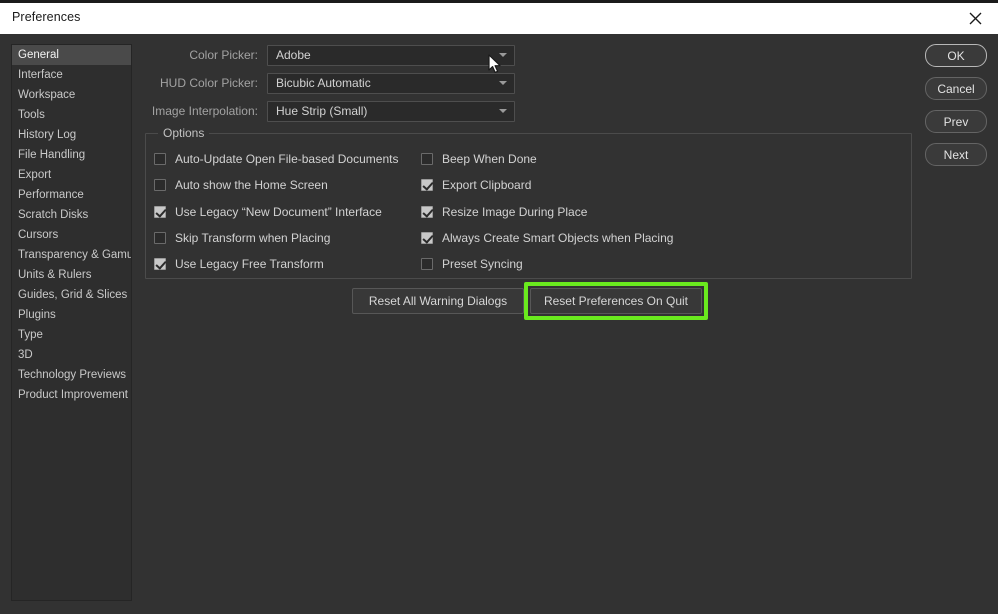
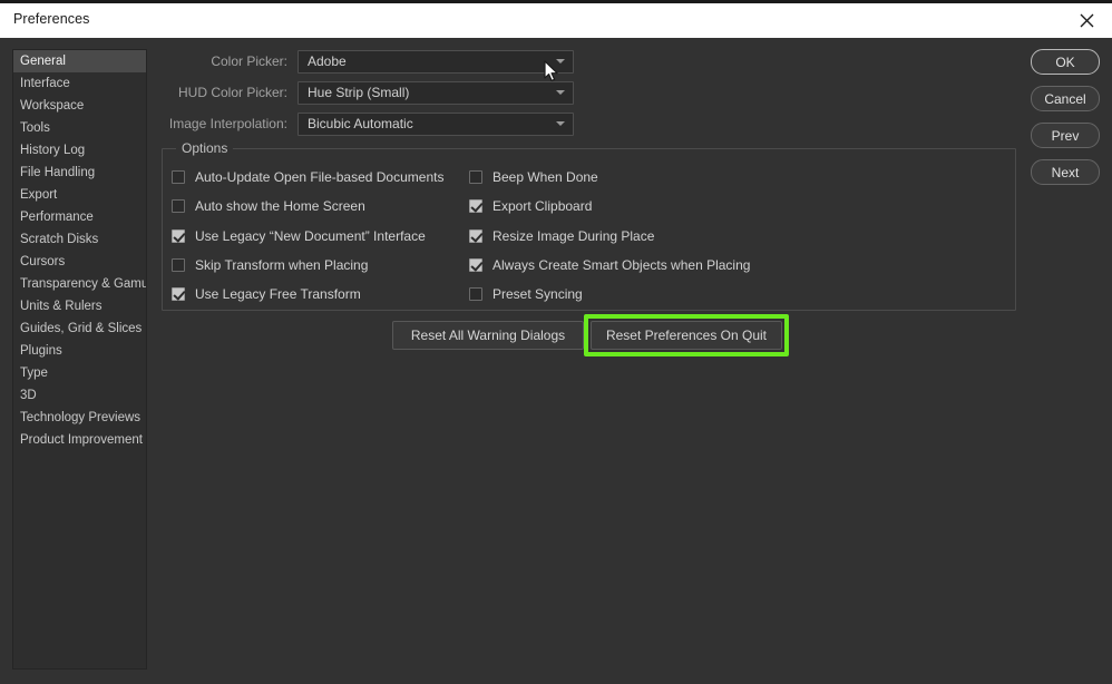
  Preferences
  General
  Interface
  Workspace
  Tools
  History Log
  File Handling
  Export
  Performance
  Scratch Disks
  Cursors
  Transparency & Gamu
  Units & Rulers
  Guides, Grid & Slices
  Plugins
  Type
  3D
  Technology Previews
  Product Improvement
  Color Picker:
  Adobe
  HUD Color Picker:
- Bicubic Automatic
+ Hue Strip (Small)
  Image Interpolation:
- Hue Strip (Small)
+ Bicubic Automatic
  Options
  Auto-Update Open File-based Documents
  Auto show the Home Screen
  Use Legacy “New Document” Interface
  Skip Transform when Placing
  Use Legacy Free Transform
  Beep When Done
  Export Clipboard
  Resize Image During Place
  Always Create Smart Objects when Placing
  Preset Syncing
  Reset All Warning Dialogs
  Reset Preferences On Quit
  OK
  Cancel
  Prev
  Next
